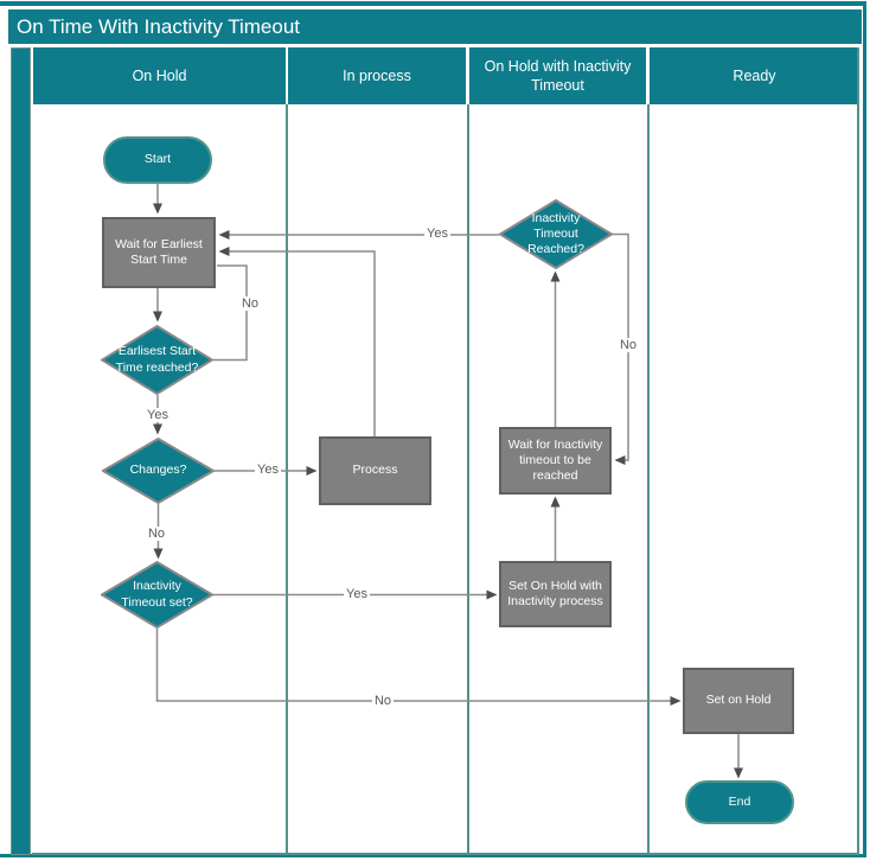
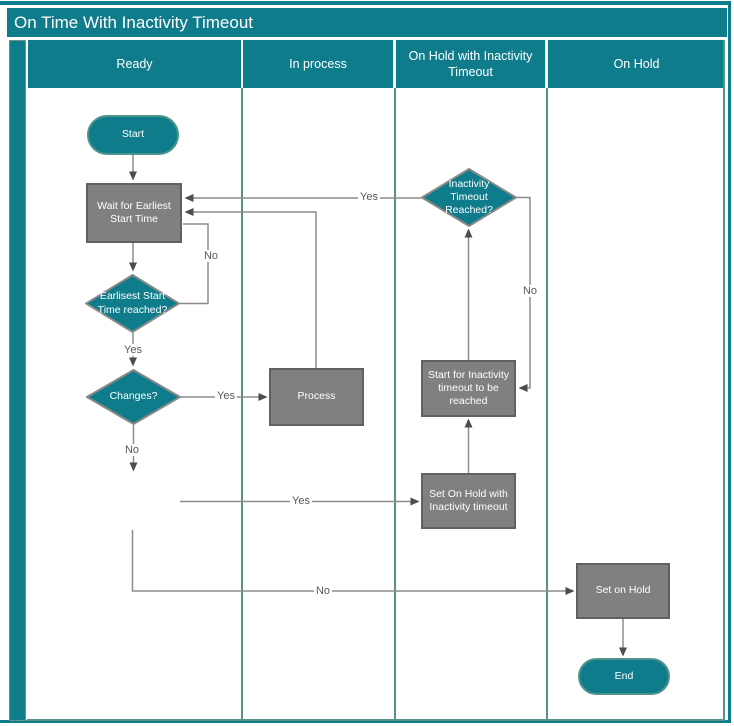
  On Time With Inactivity Timeout
- On Hold
+ Ready
  In process
  On Hold with Inactivity Timeout
- Ready
+ On Hold
  Start
  Wait for Earliest Start Time
  Earlisest Start Time reached?
  Changes?
- Inactivity Timeout set?
  Process
  Inactivity Timeout Reached?
- Wait for Inactivity timeout to be reached
+ Start for Inactivity timeout to be reached
- Set On Hold with Inactivity process
+ Set On Hold with Inactivity timeout
  Set on Hold
  End
  Yes
  No
  Yes
  Yes
  No
  Yes
  No
  No
